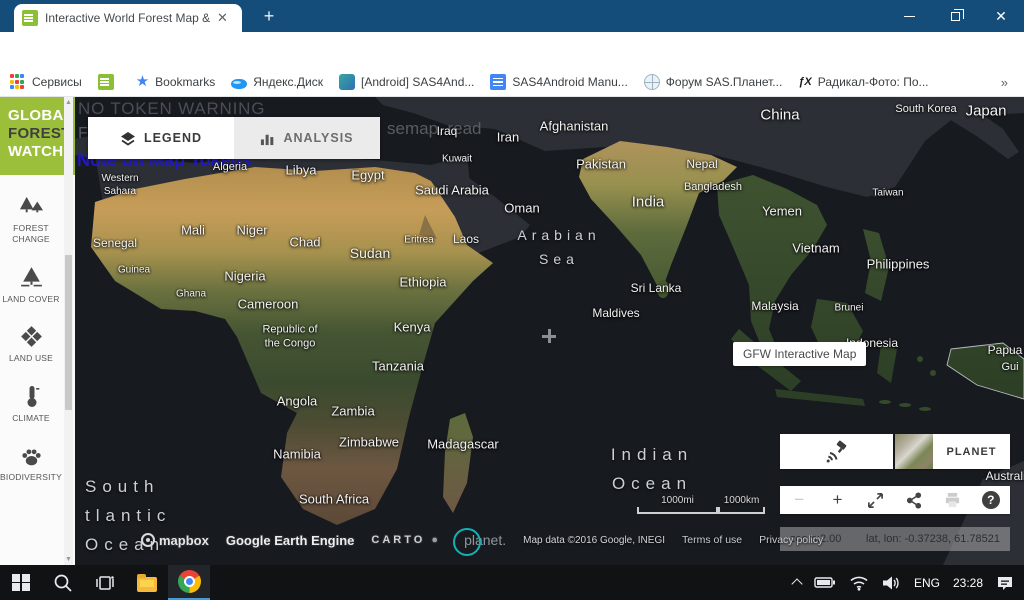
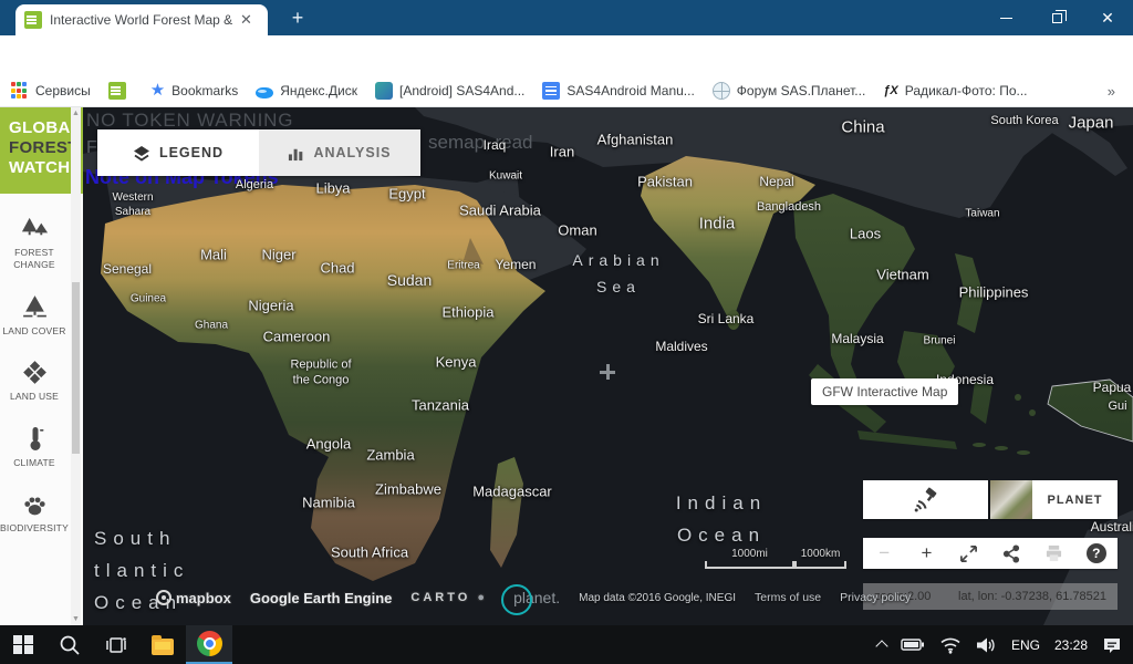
  Interactive World Forest Map &
  ✕
  +
  ✕
  Сервисы
  ★
  Bookmarks
  Яндекс.Диск
  [Android] SAS4And...
  SAS4Android Manu...
  Форум SAS.Планет...
  ƒX
  Радикал-Фото: По...
  »
  GLOBA
  FORES
  WATCH
  FOREST CHANGE
  LAND COVER
  LAND USE
  CLIMATE
  BIODIVERSITY
  NO TOKEN WARNING
  semap, read
  Note on Map Tokens
  Iraq
  Iran
  Afghanistan
  Kuwait
  Saudi Arabia
  Oman
- Laos
+ Yemen
  Eritrea
  Pakistan
  Nepal
  India
  Bangladesh
  China
  South Korea
  Japan
  Taiwan
- Yemen
+ Laos
  Vietnam
  Philippines
  Malaysia
  Brunei
  Papua
  Gui
  Algeria
  Libya
  Egypt
  Western
  Sahara
  Senegal
  Mali
  Niger
  Chad
  Sudan
  Guinea
  Ghana
  Nigeria
  Cameroon
  Republic of
  the Congo
  Ethiopia
  Kenya
  Tanzania
  Angola
  Zambia
  Zimbabwe
  Namibia
  South Africa
  Madagascar
  Sri Lanka
  Maldives
  Austral
  Arabian
  Sea
  Indian
  Ocean
  South
  tlantic
  Ocean
  LEGEND
  ANALYSIS
  GFW Interactive Map
  PLANET
  −
  +
  ?
  zoom:2.00
  lat, lon: -0.37238, 61.78521
  1000mi
  1000km
  mapbox
  Google Earth Engine
  CARTO ●
  planet.
  Map data ©2016 Google, INEGI
  Terms of use
  Privacy policy
  ENG
  23:28
